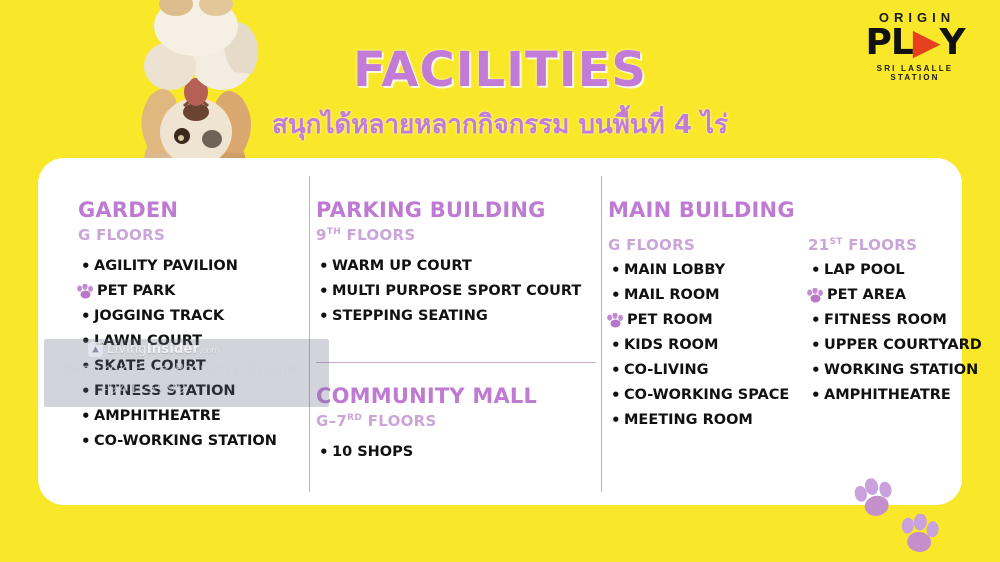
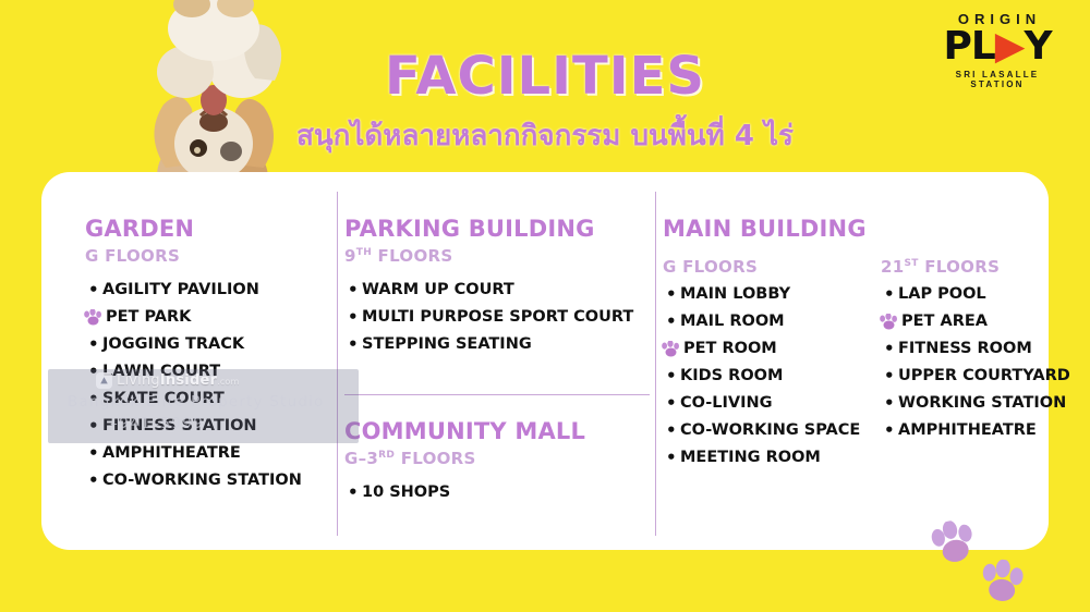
  ORIGIN
  PL▶Y
  SRI LASALLE STATION
  FACILITIES
  สนุกได้หลายหลากกิจกรรม บนพื้นที่ 4 ไร่
  GARDEN
  G FLOORS
  AGILITY PAVILION
  PET PARK
  JOGGING TRACK
  LAWN COURT
  SKATE COURT
  FITNESS STATION
  AMPHITHEATRE
  CO-WORKING STATION
  PARKING BUILDING
  9TH FLOORS
  WARM UP COURT
  MULTI PURPOSE SPORT COURT
  STEPPING SEATING
  COMMUNITY MALL
- G–7RD FLOORS
+ G–3RD FLOORS
  10 SHOPS
  MAIN BUILDING
  G FLOORS
  MAIN LOBBY
  MAIL ROOM
  PET ROOM
  KIDS ROOM
  CO-LIVING
  CO-WORKING SPACE
  MEETING ROOM
  21ST FLOORS
  LAP POOL
  PET AREA
  FITNESS ROOM
  UPPER COURTYARD
  WORKING STATION
  AMPHITHEATRE
  LivingInsider.com
  Bangkok Elite Property Studio
  –941–5999
